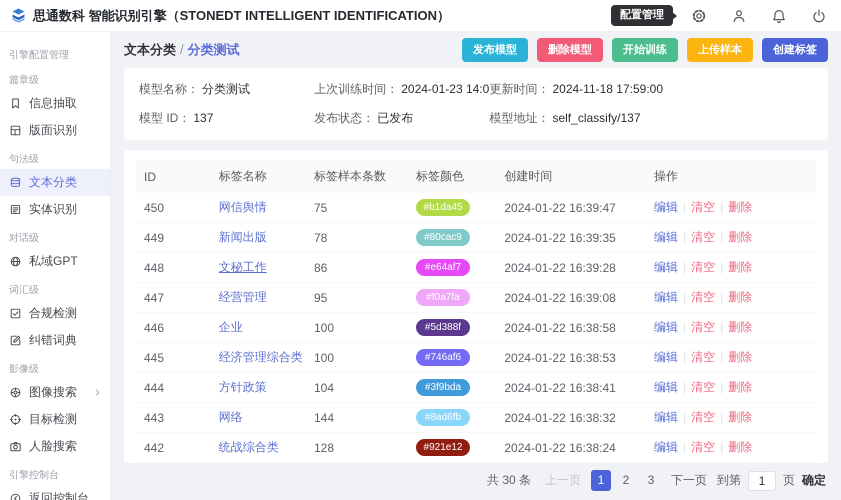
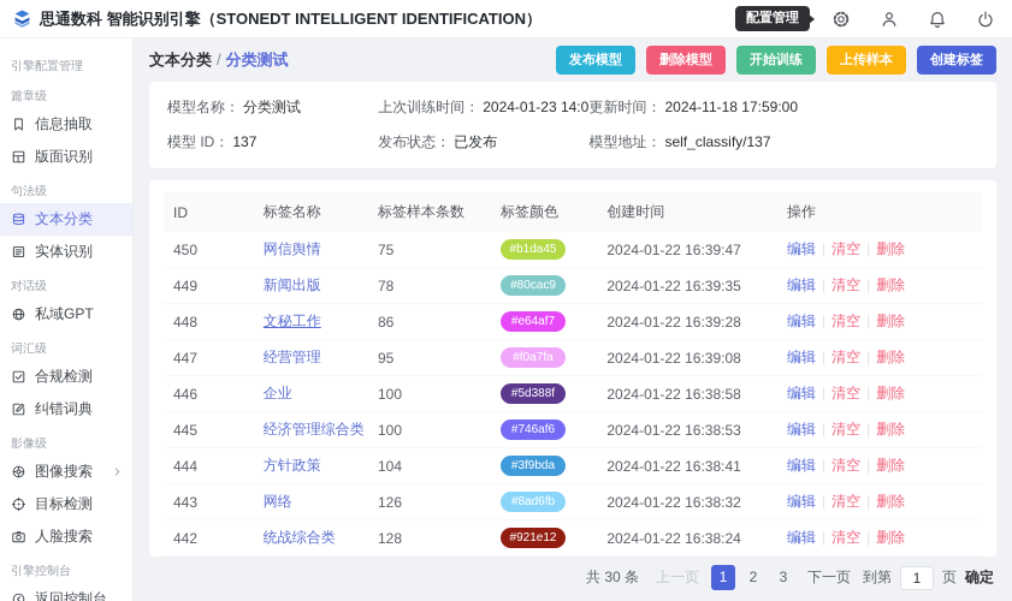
  思通数科 智能识别引擎（STONEDT INTELLIGENT IDENTIFICATION）
  配置管理
  引擎配置管理
  篇章级
  信息抽取
  版面识别
  句法级
  文本分类
  实体识别
  对话级
  私域GPT
  词汇级
  合规检测
  纠错词典
  影像级
  图像搜索
  目标检测
  人脸搜索
  引擎控制台
  返回控制台
  文本分类 / 分类测试
  发布模型
  删除模型
  开始训练
  上传样本
  创建标签
  模型名称： 分类测试
  上次训练时间： 2024-01-23 14:0
  更新时间： 2024-11-18 17:59:00
  模型 ID： 137
  发布状态： 已发布
  模型地址： self_classify/137
  ID	标签名称	标签样本条数	标签颜色	创建时间	操作
  450	网信舆情	75	#b1da45	2024-01-22 16:39:47	编辑 | 清空 | 删除
  449	新闻出版	78	#80cac9	2024-01-22 16:39:35	编辑 | 清空 | 删除
  448	文秘工作	86	#e64af7	2024-01-22 16:39:28	编辑 | 清空 | 删除
  447	经营管理	95	#f0a7fa	2024-01-22 16:39:08	编辑 | 清空 | 删除
  446	企业	100	#5d388f	2024-01-22 16:38:58	编辑 | 清空 | 删除
  445	经济管理综合类	100	#746af6	2024-01-22 16:38:53	编辑 | 清空 | 删除
  444	方针政策	104	#3f9bda	2024-01-22 16:38:41	编辑 | 清空 | 删除
- 443	网络	144	#8ad6fb	2024-01-22 16:38:32	编辑 | 清空 | 删除
+ 443	网络	126	#8ad6fb	2024-01-22 16:38:32	编辑 | 清空 | 删除
  442	统战综合类	128	#921e12	2024-01-22 16:38:24	编辑 | 清空 | 删除
  共 30 条
  上一页
  1
  2
  3
  下一页
  到第
  1
  页
  确定
